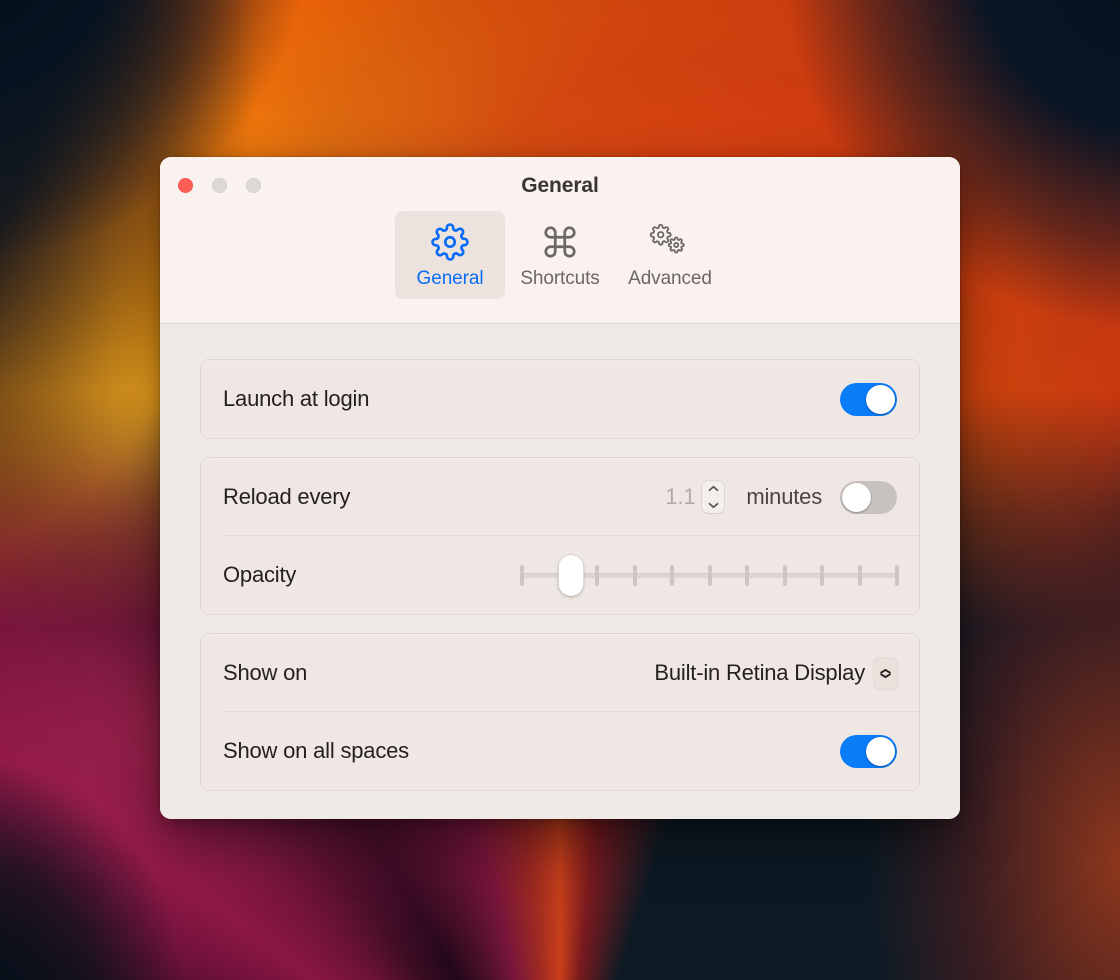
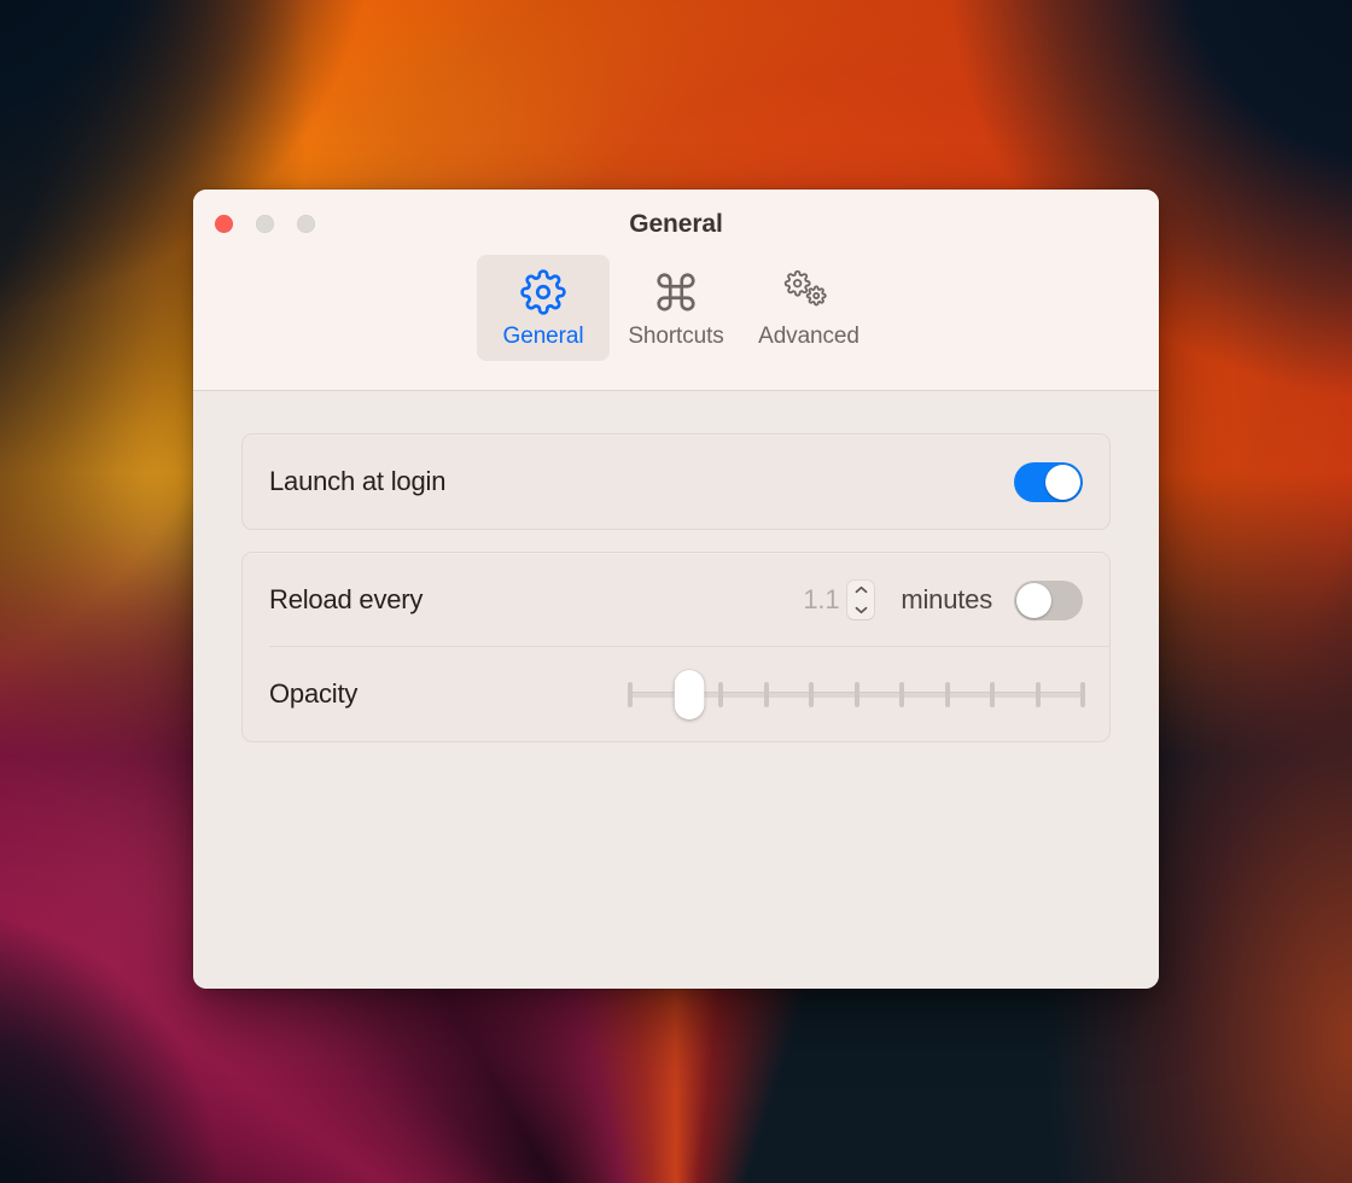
  General
  General
  Shortcuts
  Advanced
  Launch at login
  Reload every
  1.1
  minutes
  Opacity
- Show on
- Built-in Retina Display
- Show on all spaces
